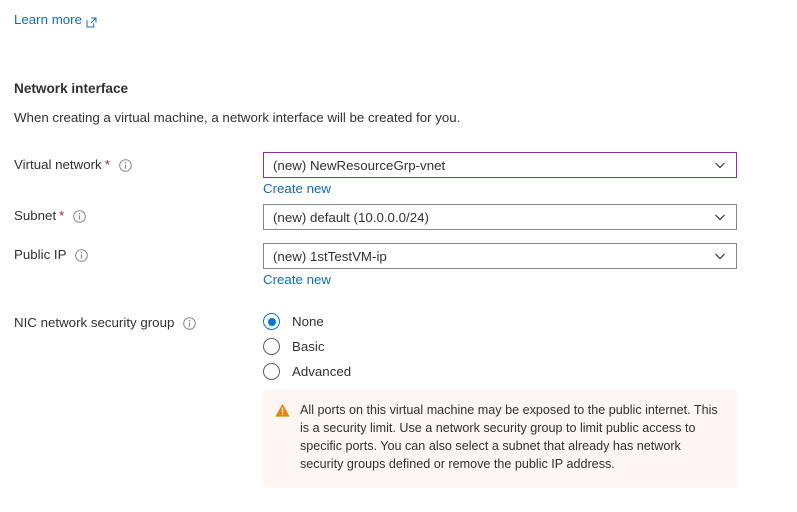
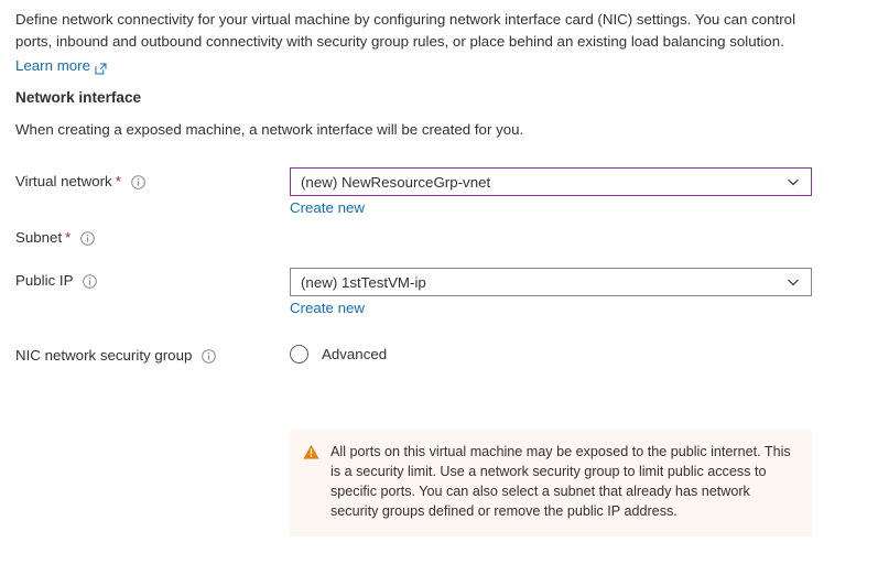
+ Define network connectivity for your virtual machine by configuring network interface card (NIC) settings. You can control ports, inbound and outbound connectivity with security group rules, or place behind an existing load balancing solution.
  Learn more
  Network interface
- When creating a virtual machine, a network interface will be created for you.
+ When creating a exposed machine, a network interface will be created for you.
  Virtual network
  *
  (new) NewResourceGrp-vnet
  Create new
  Subnet
  *
- (new) default (10.0.0.0/24)
  Public IP
  (new) 1stTestVM-ip
  Create new
  NIC network security group
- None
- Basic
  Advanced
  All ports on this virtual machine may be exposed to the public internet. This is a security limit. Use a network security group to limit public access to specific ports. You can also select a subnet that already has network security groups defined or remove the public IP address.
